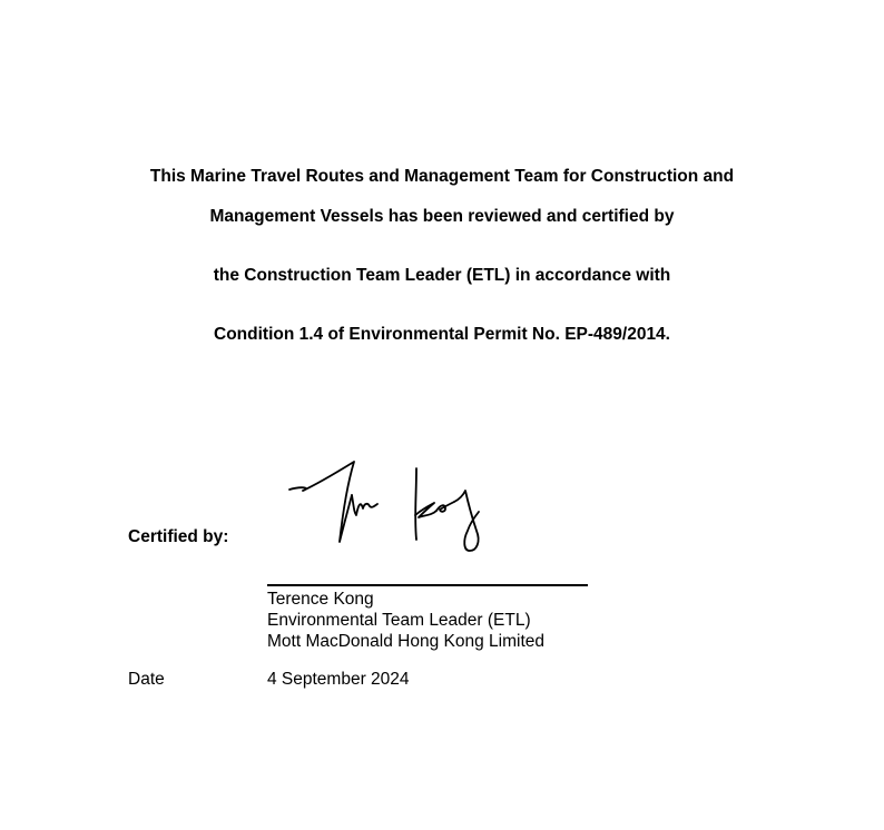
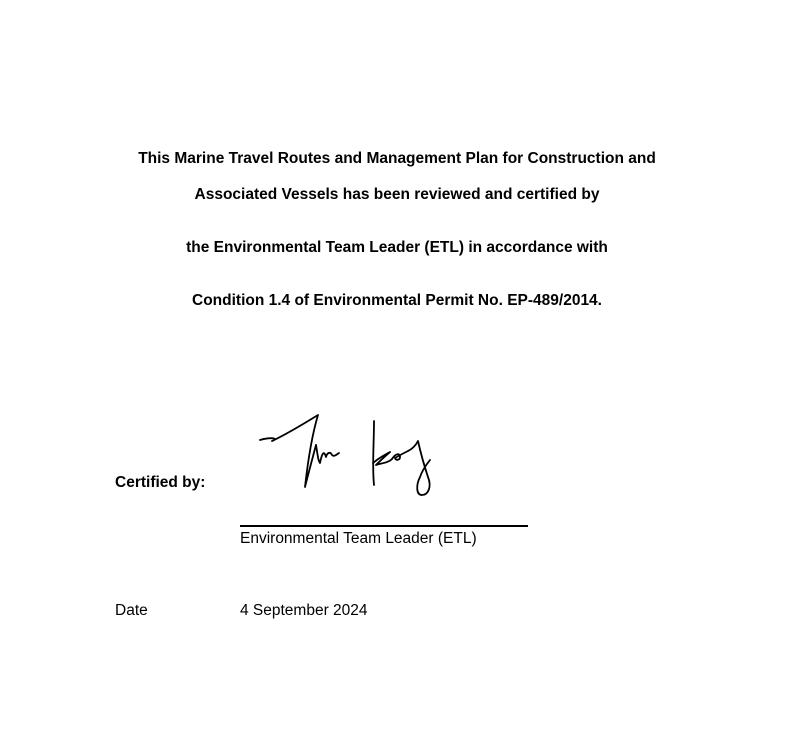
- This Marine Travel Routes and Management Team for Construction and
+ This Marine Travel Routes and Management Plan for Construction and
- Management Vessels has been reviewed and certified by
+ Associated Vessels has been reviewed and certified by
- the Construction Team Leader (ETL) in accordance with
+ the Environmental Team Leader (ETL) in accordance with
  Condition 1.4 of Environmental Permit No. EP-489/2014.
  Certified by:
- Terence Kong
  Environmental Team Leader (ETL)
- Mott MacDonald Hong Kong Limited
  Date
  4 September 2024
